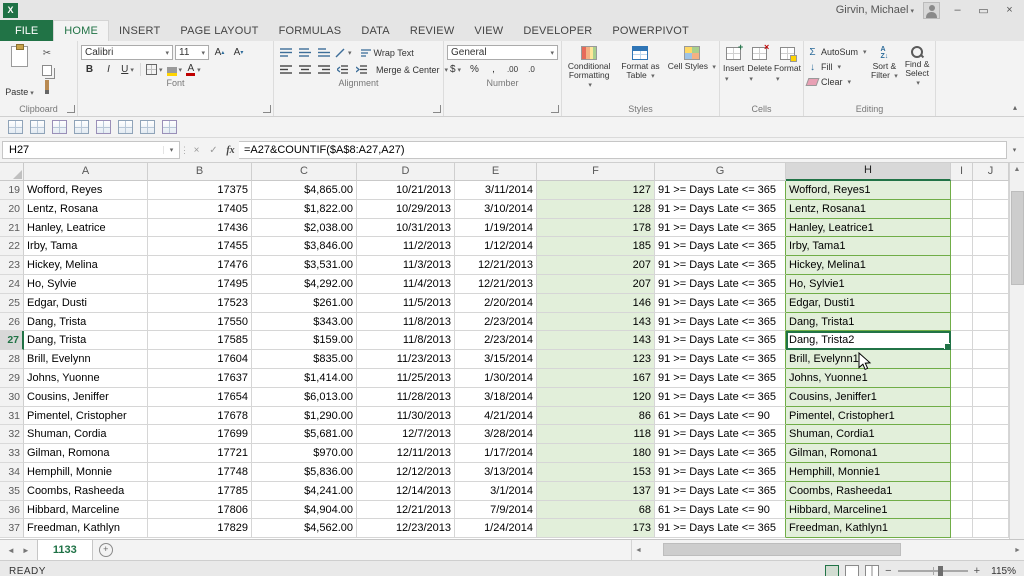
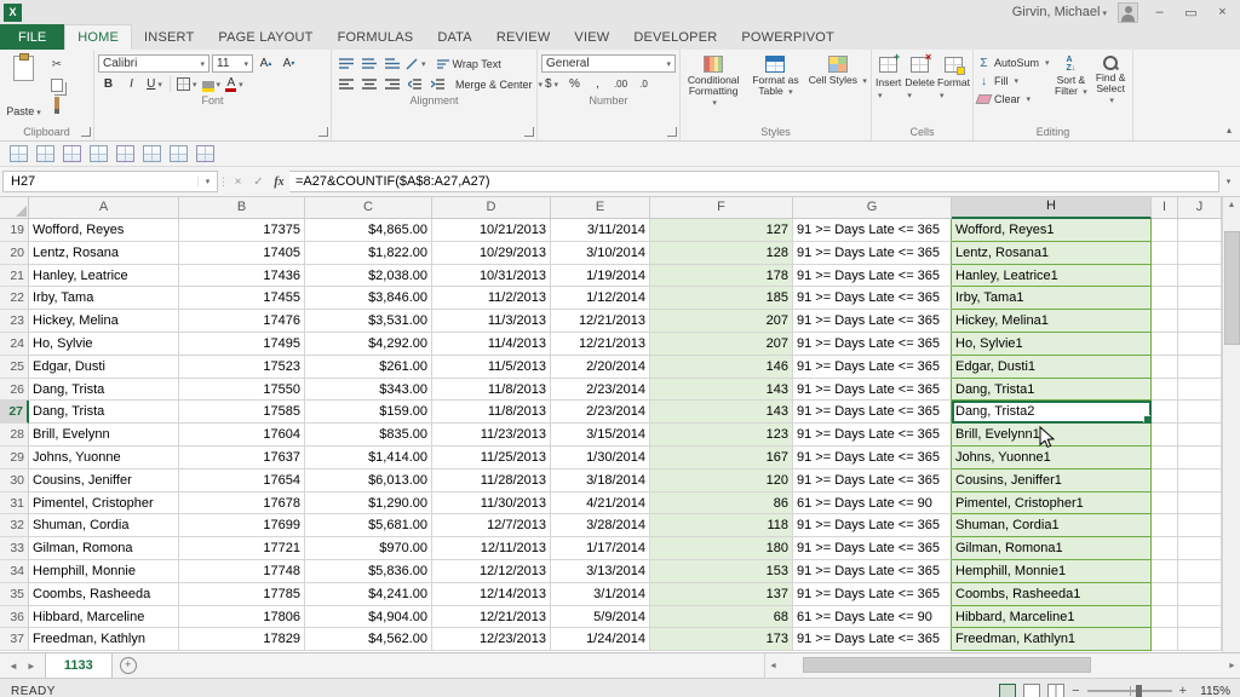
  X
  Girvin, Michael
  –
  ▭
  ×
  FILE
  HOME
  INSERT
  PAGE LAYOUT
  FORMULAS
  DATA
  REVIEW
  VIEW
  DEVELOPER
  POWERPIVOT
  Paste
  ✂
  Clipboard
  Calibri
  11
  A
  A
  B
  I
  U
  A
  Font
  Wrap Text
  Merge & Center
  Alignment
  General
  $
  %
  ,
  .00
  .0
  Number
  Conditional Formatting
  Format as Table
  Cell Styles
  Styles
  Insert
  Delete
  Format
  Cells
  Σ
  AutoSum
  ↓
  Fill
  Clear
  Sort & Filter
  Find & Select
  Editing
  ▴
  H27
  ⋮
  ×
  ✓
  fx
  =A27&COUNTIF($A$8:A27,A27)
  A
  B
  C
  D
  E
  F
  G
  H
  I
  J
  19
  Wofford, Reyes
  17375
  $4,865.00
  10/21/2013
  3/11/2014
  127
  91 >= Days Late <= 365
  Wofford, Reyes1
  20
  Lentz, Rosana
  17405
  $1,822.00
  10/29/2013
  3/10/2014
  128
  91 >= Days Late <= 365
  Lentz, Rosana1
  21
  Hanley, Leatrice
  17436
  $2,038.00
  10/31/2013
  1/19/2014
  178
  91 >= Days Late <= 365
  Hanley, Leatrice1
  22
  Irby, Tama
  17455
  $3,846.00
  11/2/2013
  1/12/2014
  185
  91 >= Days Late <= 365
  Irby, Tama1
  23
  Hickey, Melina
  17476
  $3,531.00
  11/3/2013
  12/21/2013
  207
  91 >= Days Late <= 365
  Hickey, Melina1
  24
  Ho, Sylvie
  17495
  $4,292.00
  11/4/2013
  12/21/2013
  207
  91 >= Days Late <= 365
  Ho, Sylvie1
  25
  Edgar, Dusti
  17523
  $261.00
  11/5/2013
  2/20/2014
  146
  91 >= Days Late <= 365
  Edgar, Dusti1
  26
  Dang, Trista
  17550
  $343.00
  11/8/2013
  2/23/2014
  143
  91 >= Days Late <= 365
  Dang, Trista1
  27
  Dang, Trista
  17585
  $159.00
  11/8/2013
  2/23/2014
  143
  91 >= Days Late <= 365
  Dang, Trista2
  28
  Brill, Evelynn
  17604
  $835.00
  11/23/2013
  3/15/2014
  123
  91 >= Days Late <= 365
  Brill, Evelynn1
  29
  Johns, Yuonne
  17637
  $1,414.00
  11/25/2013
  1/30/2014
  167
  91 >= Days Late <= 365
  Johns, Yuonne1
  30
  Cousins, Jeniffer
  17654
  $6,013.00
  11/28/2013
  3/18/2014
  120
  91 >= Days Late <= 365
  Cousins, Jeniffer1
  31
  Pimentel, Cristopher
  17678
  $1,290.00
  11/30/2013
  4/21/2014
  86
  61 >= Days Late <= 90
  Pimentel, Cristopher1
  32
  Shuman, Cordia
  17699
  $5,681.00
  12/7/2013
  3/28/2014
  118
  91 >= Days Late <= 365
  Shuman, Cordia1
  33
  Gilman, Romona
  17721
  $970.00
  12/11/2013
  1/17/2014
  180
  91 >= Days Late <= 365
  Gilman, Romona1
  34
  Hemphill, Monnie
  17748
  $5,836.00
  12/12/2013
  3/13/2014
  153
  91 >= Days Late <= 365
  Hemphill, Monnie1
  35
  Coombs, Rasheeda
  17785
  $4,241.00
  12/14/2013
  3/1/2014
  137
  91 >= Days Late <= 365
  Coombs, Rasheeda1
  36
  Hibbard, Marceline
  17806
  $4,904.00
  12/21/2013
- 7/9/2014
+ 5/9/2014
  68
  61 >= Days Late <= 90
  Hibbard, Marceline1
  37
  Freedman, Kathlyn
  17829
  $4,562.00
  12/23/2013
  1/24/2014
  173
  91 >= Days Late <= 365
  Freedman, Kathlyn1
  ◄
  ►
  1133
  +
  READY
  −
  +
  115%
